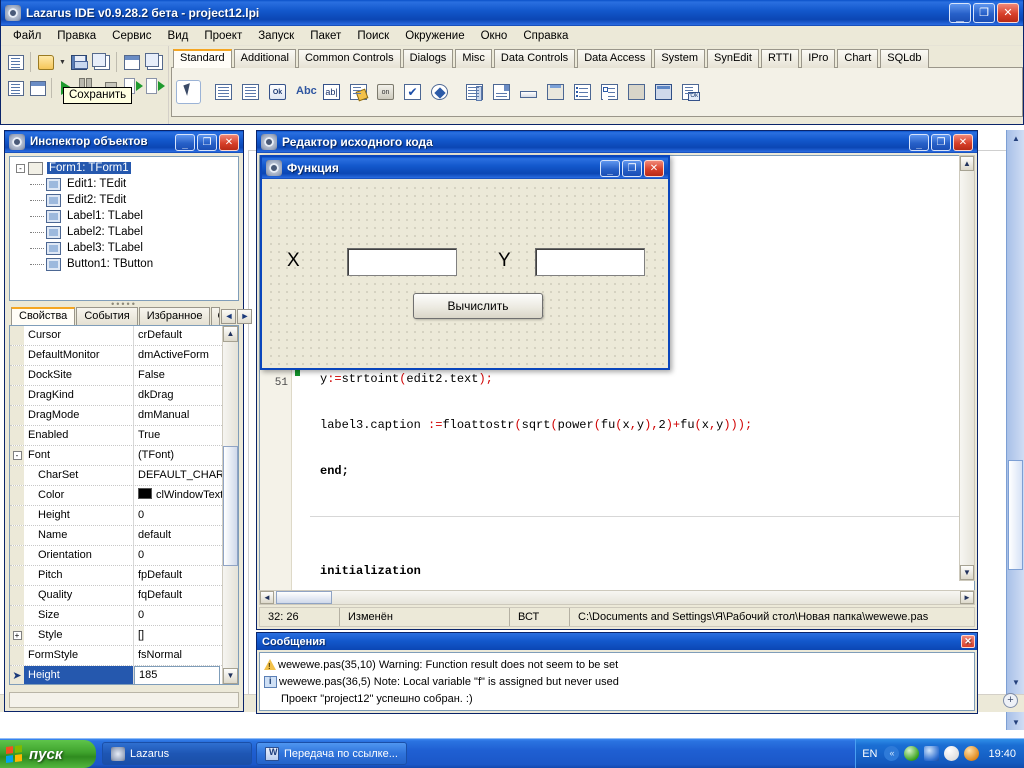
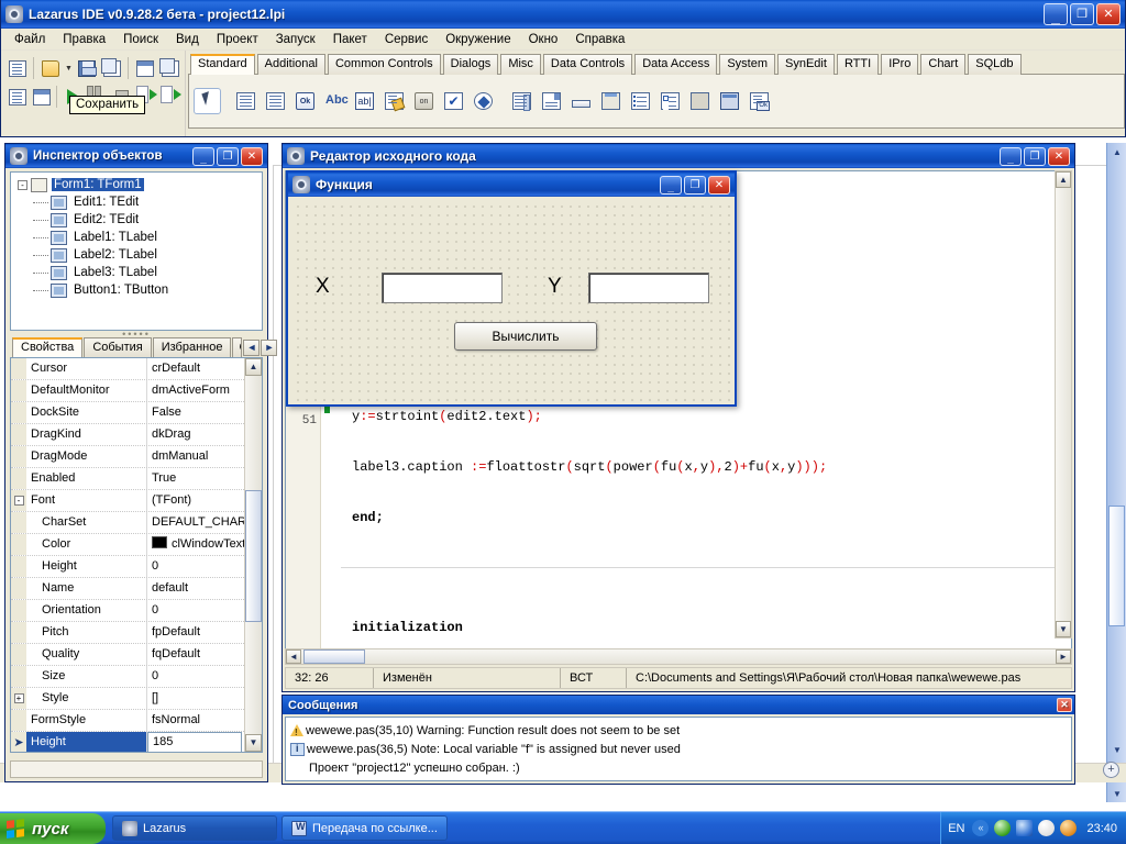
  ▲
  ▼
  ▼
  +
  Lazarus IDE v0.9.28.2 бета - project12.lpi
  _
  ❐
  ✕
  Файл
  Правка
- Сервис
+ Поиск
  Вид
  Проект
  Запуск
  Пакет
- Поиск
+ Сервис
  Окружение
  Окно
  Справка
  Standard
  Additional
  Common Controls
  Dialogs
  Misc
  Data Controls
  Data Access
  System
  SynEdit
  RTTI
  IPro
  Chart
  SQLdb
  Abc
  ab|
  ✔
  Сохранить
  Инспектор объектов
  _
  ❐
  ✕
  -
  Form1: TForm1
  Edit1: TEdit
  Edit2: TEdit
  Label1: TLabel
  Label2: TLabel
  Label3: TLabel
  Button1: TButton
  •••••
  Свойства
  События
  Избранное
  ◄
  ►
  Cursor
  crDefault
  DefaultMonitor
  dmActiveForm
  DockSite
  False
  DragKind
  dkDrag
  DragMode
  dmManual
  Enabled
  True
  -
  Font
  (TFont)
  CharSet
  DEFAULT_CHAR
  Color
  clWindowTex
  Height
  0
  Name
  default
  Orientation
  0
  Pitch
  fpDefault
  Quality
  fqDefault
  Size
  0
  +
  Style
  []
  FormStyle
  fsNormal
  ➤
  Height
  185
  ▲
  ▼
  Редактор исходного кода
  _
  ❐
  ✕
  51
  y:=strtoint(edit2.text);
  label3.caption :=floattostr(sqrt(power(fu(x,y),2)+fu(x,y)));
  end;
  initialization
  ▲
  ▼
  ◄
  ►
  32: 26
  Изменён
  ВСТ
  C:\Documents and Settings\Я\Рабочий стол\Новая папка\wewewe.pas
  Функция
  _
  ❐
  ✕
  X
  Y
  Вычислить
  Сообщения
  ✕
  wewewe.pas(35,10) Warning: Function result does not seem to be set
  wewewe.pas(36,5) Note: Local variable "f" is assigned but never used
  Проект "project12" успешно собран. :)
  пуск
  Lazarus
  Передача по ссылке...
  EN
  «
- 19:40
+ 23:40
